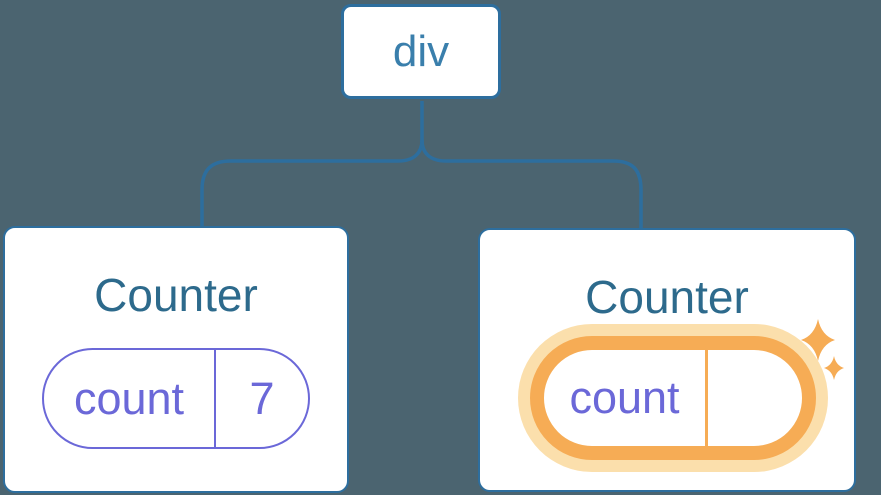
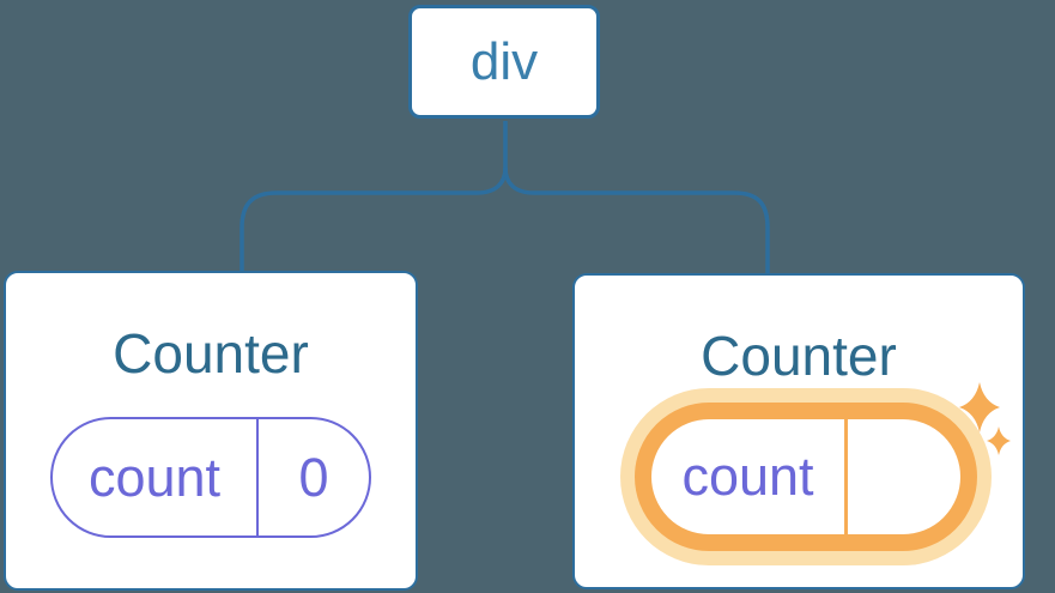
  div
  Counter
  count
- 7
+ 0
  Counter
  count
